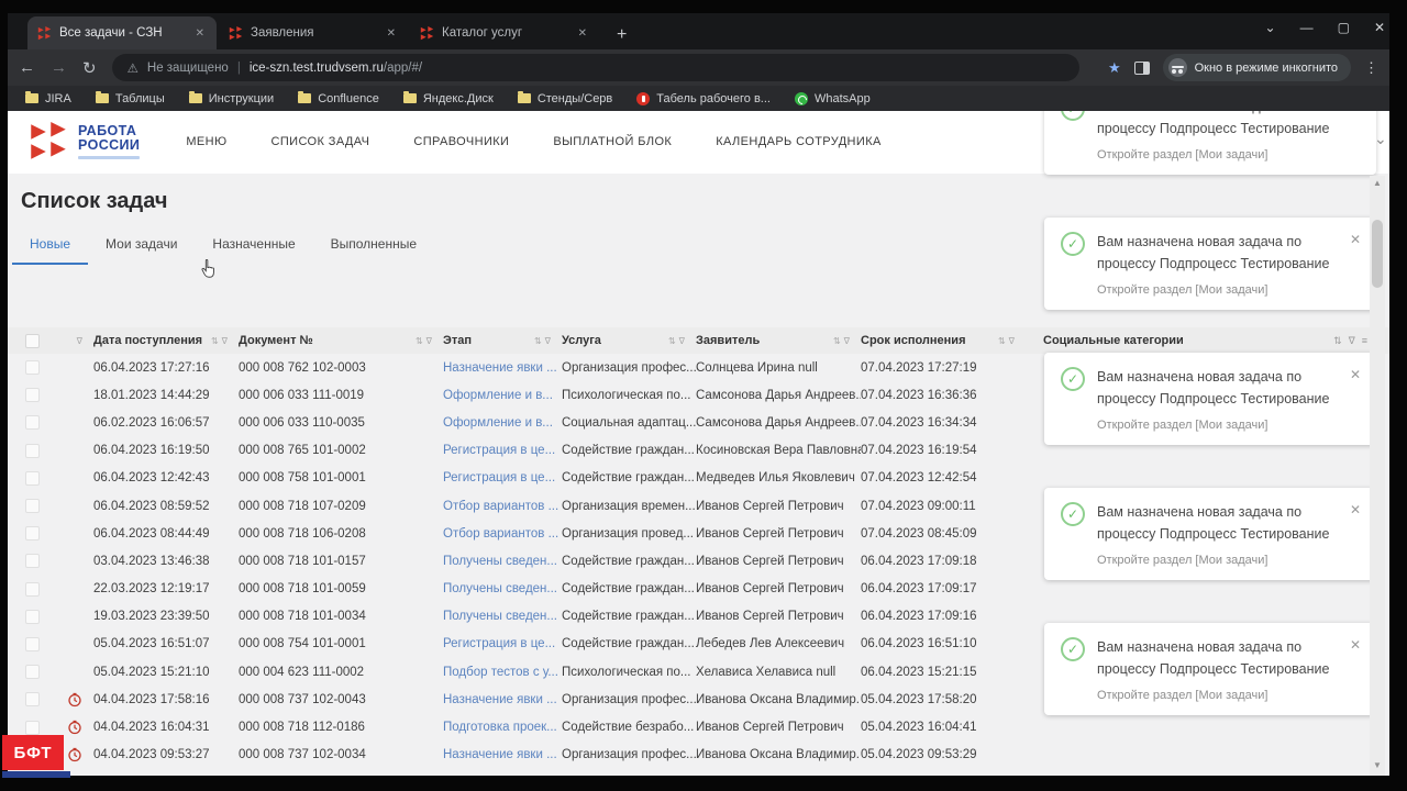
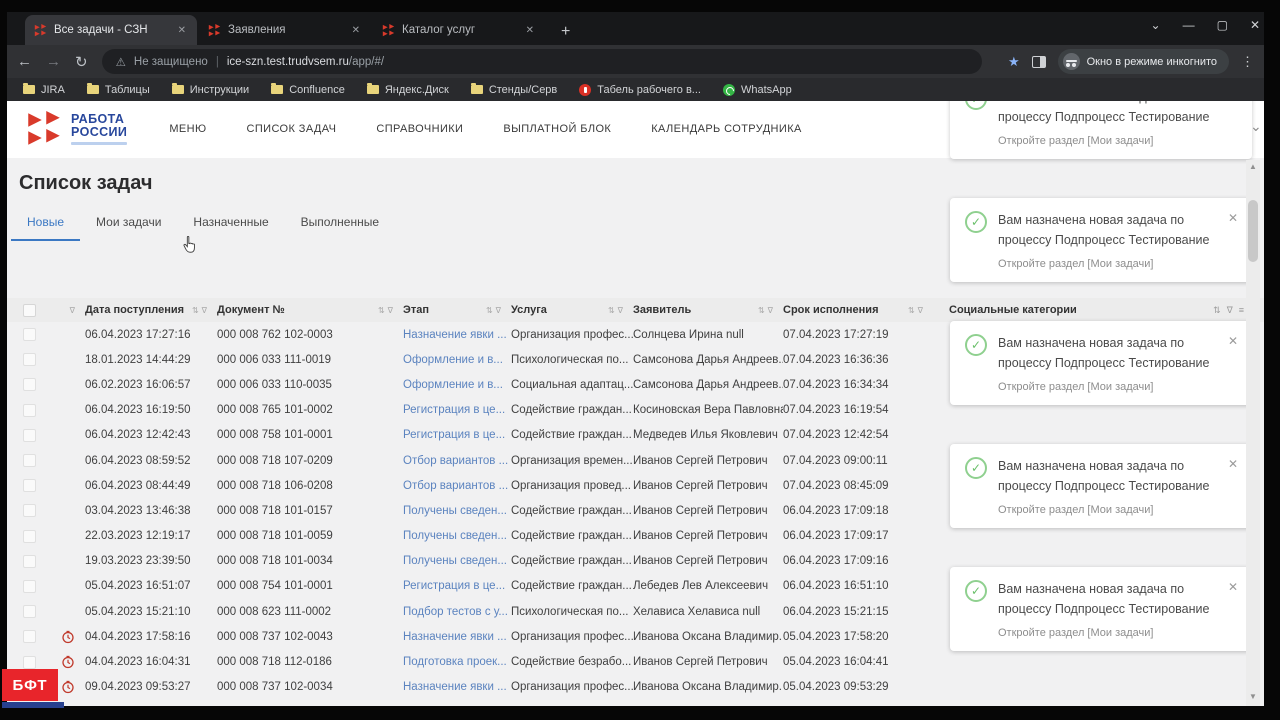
  Откройте раздел [Мои задачи]
  ✓
  Вам назначена новая задача по процессу Подпроцесс Тестирование
  ✕
  Откройте раздел [Мои задачи]
  ✓
  Вам назначена новая задача по процессу Подпроцесс Тестирование
  ✕
  Откройте раздел [Мои задачи]
  ✓
  Вам назначена новая задача по процессу Подпроцесс Тестирование
  ✕
  Откройте раздел [Мои задачи]
  ✓
  Вам назначена новая задача по процессу Подпроцесс Тестирование
  ✕
  Откройте раздел [Мои задачи]
  ⌄
  РАБОТА
  РОССИИ
  МЕНЮ
  СПИСОК ЗАДАЧ
  СПРАВОЧНИКИ
  ВЫПЛАТНОЙ БЛОК
  КАЛЕНДАРЬ СОТРУДНИКА
  Список задач
  Новые
  Мои задачи
  Назначенные
  Выполненные
  ∇
  Дата поступления
  ⇅
  ∇
  Документ №
  ⇅
  ∇
  Этап
  ⇅
  ∇
  Услуга
  ⇅
  ∇
  Заявитель
  ⇅
  ∇
  Срок исполнения
  ⇅
  ∇
  Социальные категории
  ⇅
  ∇
  ≡
  06.04.2023 17:27:16
  000 008 762 102-0003
  Назначение явки ...
  Организация профес...
  Солнцева Ирина null
  07.04.2023 17:27:19
  18.01.2023 14:44:29
  000 006 033 111-0019
  Оформление и в...
  Психологическая по...
  Самсонова Дарья Андреев.
  07.04.2023 16:36:36
  06.02.2023 16:06:57
  000 006 033 110-0035
  Оформление и в...
  Социальная адаптац...
  Самсонова Дарья Андреев.
  07.04.2023 16:34:34
  06.04.2023 16:19:50
  000 008 765 101-0002
  Регистрация в це...
  Содействие граждан...
  Косиновская Вера Павловн
  07.04.2023 16:19:54
  06.04.2023 12:42:43
  000 008 758 101-0001
  Регистрация в це...
  Содействие граждан...
  Медведев Илья Яковлевич
  07.04.2023 12:42:54
  06.04.2023 08:59:52
  000 008 718 107-0209
  Отбор вариантов ...
  Организация времен...
  Иванов Сергей Петрович
  07.04.2023 09:00:11
  06.04.2023 08:44:49
  000 008 718 106-0208
  Отбор вариантов ...
  Организация провед...
  Иванов Сергей Петрович
  07.04.2023 08:45:09
  03.04.2023 13:46:38
  000 008 718 101-0157
  Получены сведен...
  Содействие граждан...
  Иванов Сергей Петрович
  06.04.2023 17:09:18
  22.03.2023 12:19:17
  000 008 718 101-0059
  Получены сведен...
  Содействие граждан...
  Иванов Сергей Петрович
  06.04.2023 17:09:17
  19.03.2023 23:39:50
  000 008 718 101-0034
  Получены сведен...
  Содействие граждан...
  Иванов Сергей Петрович
  06.04.2023 17:09:16
  05.04.2023 16:51:07
  000 008 754 101-0001
  Регистрация в це...
  Содействие граждан...
  Лебедев Лев Алексеевич
  06.04.2023 16:51:10
  05.04.2023 15:21:10
- 000 004 623 111-0002
+ 000 008 623 111-0002
  Подбор тестов с у...
  Психологическая по...
  Хелависа Хелависа null
  06.04.2023 15:21:15
  04.04.2023 17:58:16
  000 008 737 102-0043
  Назначение явки ...
  Организация профес...
  Иванова Оксана Владимир.
  05.04.2023 17:58:20
  04.04.2023 16:04:31
  000 008 718 112-0186
  Подготовка проек...
  Содействие безрабо...
  Иванов Сергей Петрович
  05.04.2023 16:04:41
- 04.04.2023 09:53:27
+ 09.04.2023 09:53:27
  000 008 737 102-0034
  Назначение явки ...
  Организация профес...
  Иванова Оксана Владимир.
  05.04.2023 09:53:29
  ▲
  ▼
  Все задачи - СЗН
  ✕
  Заявления
  ✕
  Каталог услуг
  ✕
  +
  ⌄
  —
  ▢
  ✕
  ←
  →
  ↻
  ⚠
  Не защищено
  |
  ice-szn.test.trudvsem.ru/app/#/
  ★
  Окно в режиме инкогнито
  ⋮
  JIRA
  Таблицы
  Инструкции
  Confluence
  Яндекс.Диск
  Стенды/Серв
  Табель рабочего в...
  WhatsApp
  БФТ
